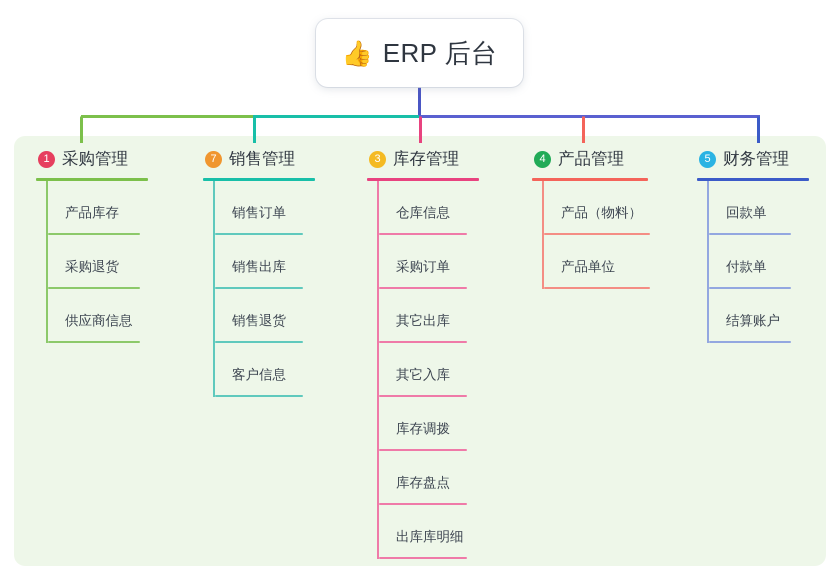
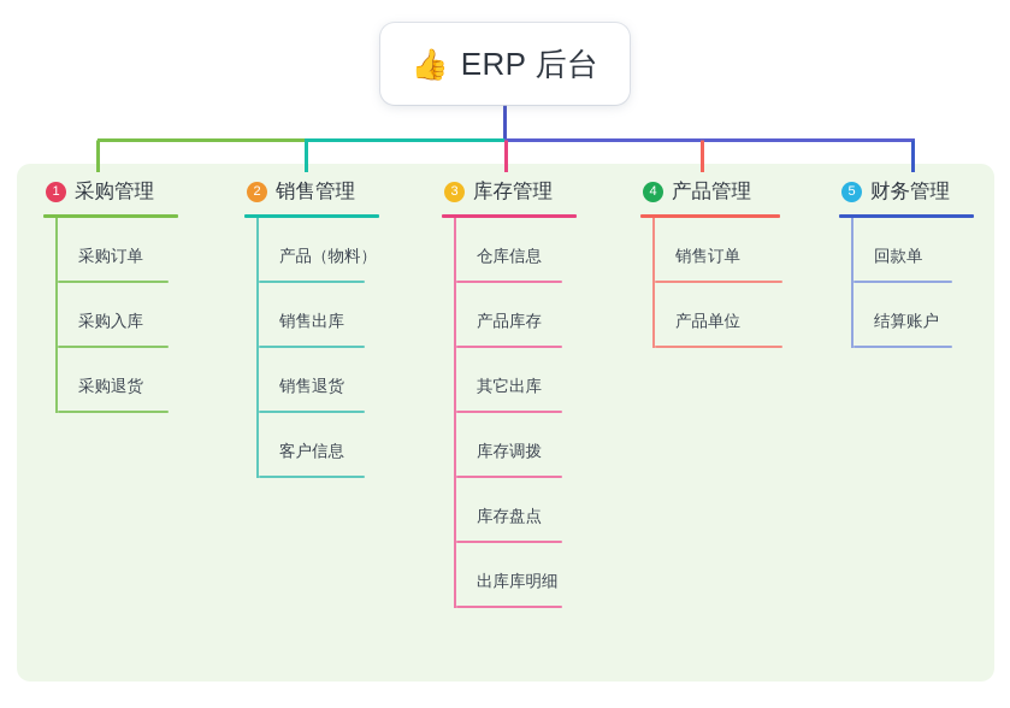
  👍
  ERP 后台
  1
  采购管理
- 产品库存
+ 采购订单
+ 采购入库
  采购退货
- 供应商信息
- 7
+ 2
  销售管理
- 销售订单
+ 产品（物料）
  销售出库
  销售退货
  客户信息
  3
  库存管理
  仓库信息
- 采购订单
+ 产品库存
  其它出库
- 其它入库
  库存调拨
  库存盘点
  出库库明细
  4
  产品管理
- 产品（物料）
+ 销售订单
  产品单位
  5
  财务管理
  回款单
- 付款单
  结算账户
